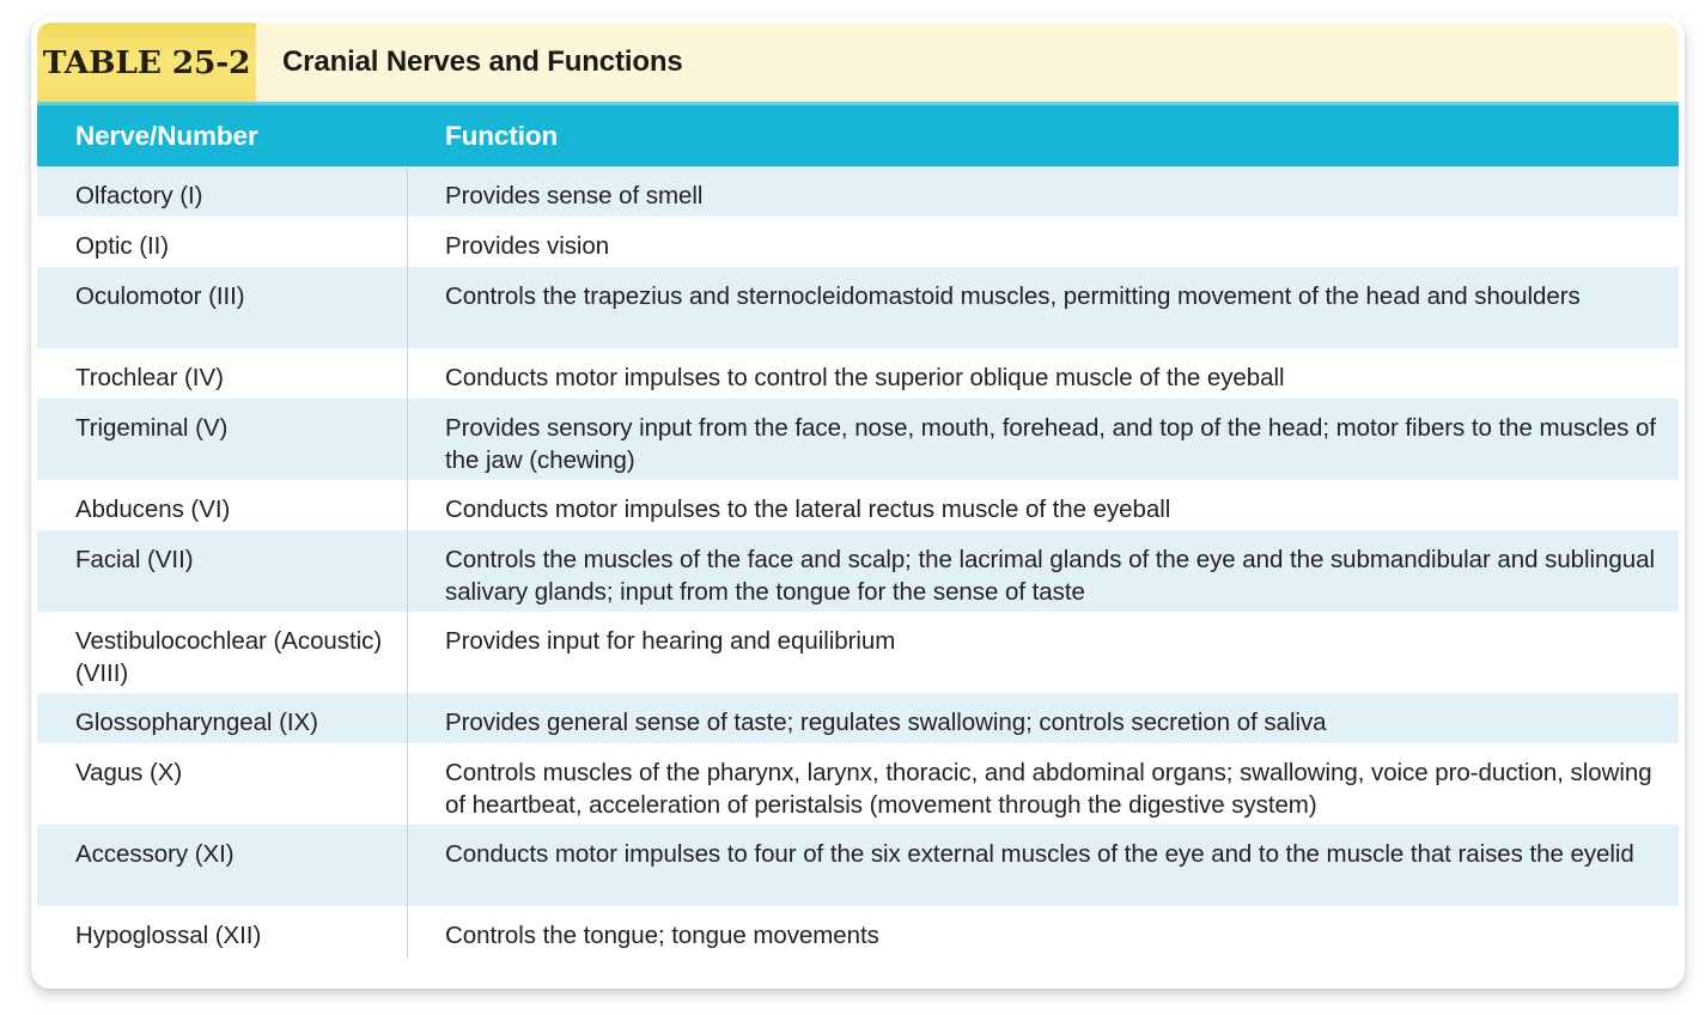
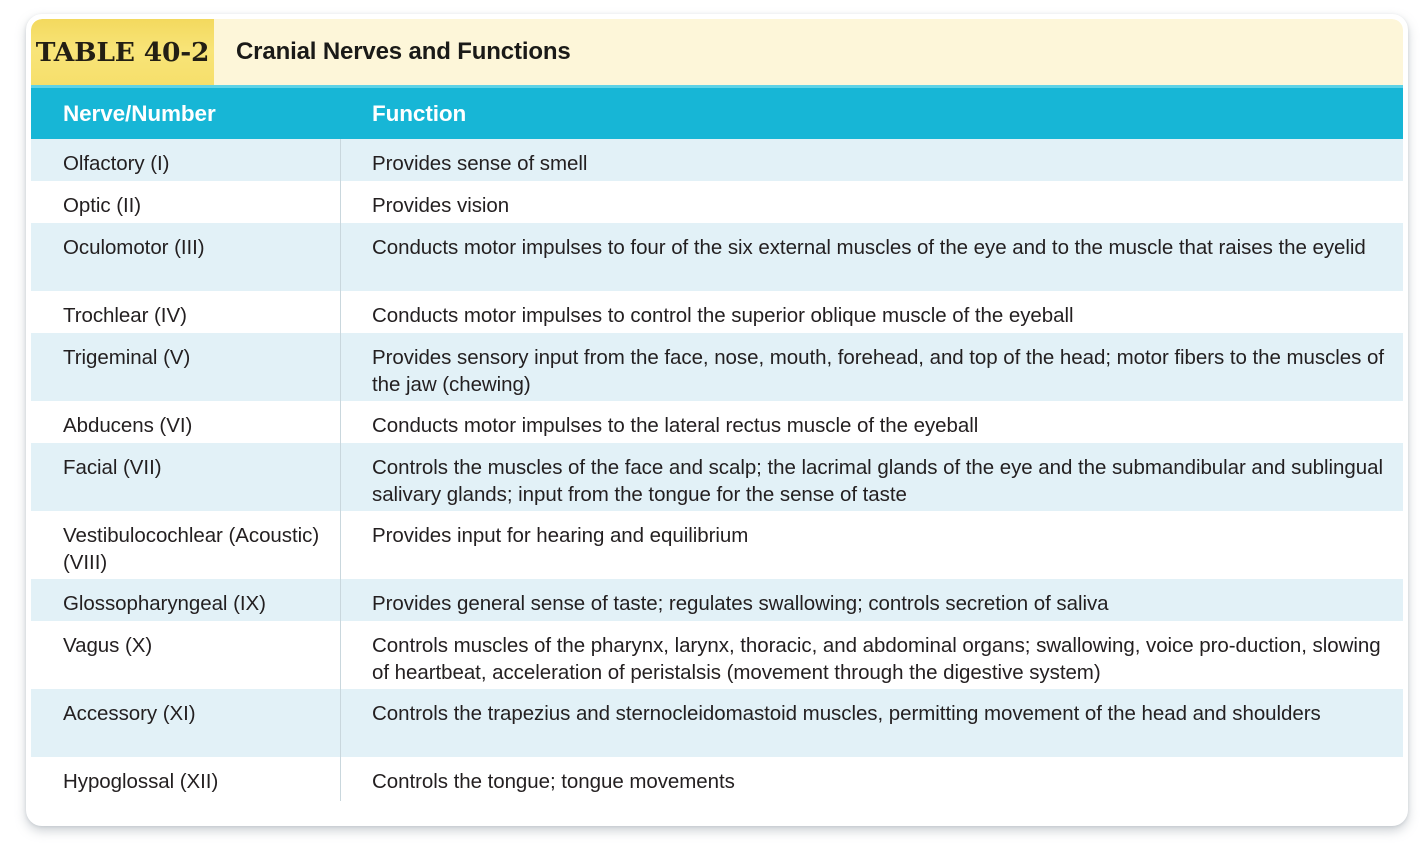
- TABLE 25-2
+ TABLE 40-2
  Cranial Nerves and Functions
  Nerve/Number
  Function
  Olfactory (I)
  Provides sense of smell
  Optic (II)
  Provides vision
  Oculomotor (III)
- Controls the trapezius and sternocleidomastoid muscles, permitting movement of the head and shoulders
+ Conducts motor impulses to four of the six external muscles of the eye and to the muscle that raises the eyelid
  Trochlear (IV)
  Conducts motor impulses to control the superior oblique muscle of the eyeball
  Trigeminal (V)
  Provides sensory input from the face, nose, mouth, forehead, and top of the head; motor fibers to the muscles of the jaw (chewing)
  Abducens (VI)
  Conducts motor impulses to the lateral rectus muscle of the eyeball
  Facial (VII)
  Controls the muscles of the face and scalp; the lacrimal glands of the eye and the submandibular and sublingual salivary glands; input from the tongue for the sense of taste
  Vestibulocochlear (Acoustic) (VIII)
  Provides input for hearing and equilibrium
  Glossopharyngeal (IX)
  Provides general sense of taste; regulates swallowing; controls secretion of saliva
  Vagus (X)
  Controls muscles of the pharynx, larynx, thoracic, and abdominal organs; swallowing, voice pro-duction, slowing of heartbeat, acceleration of peristalsis (movement through the digestive system)
  Accessory (XI)
- Conducts motor impulses to four of the six external muscles of the eye and to the muscle that raises the eyelid
+ Controls the trapezius and sternocleidomastoid muscles, permitting movement of the head and shoulders
  Hypoglossal (XII)
  Controls the tongue; tongue movements
